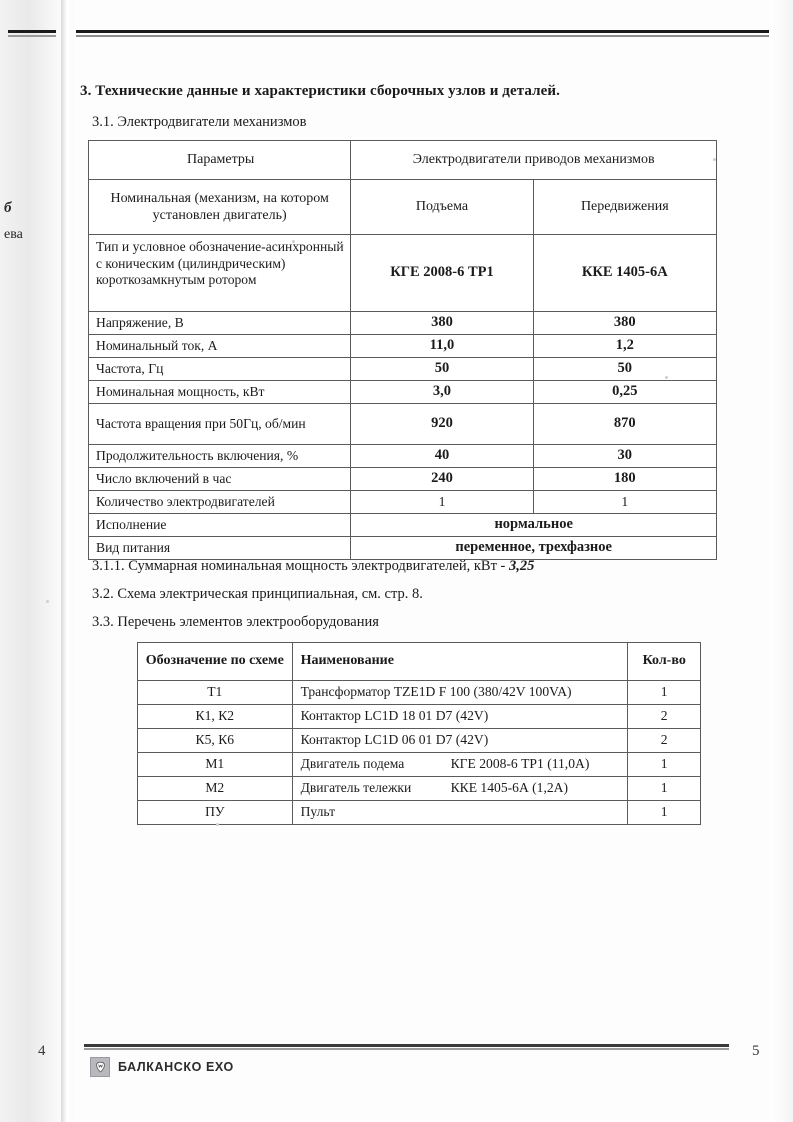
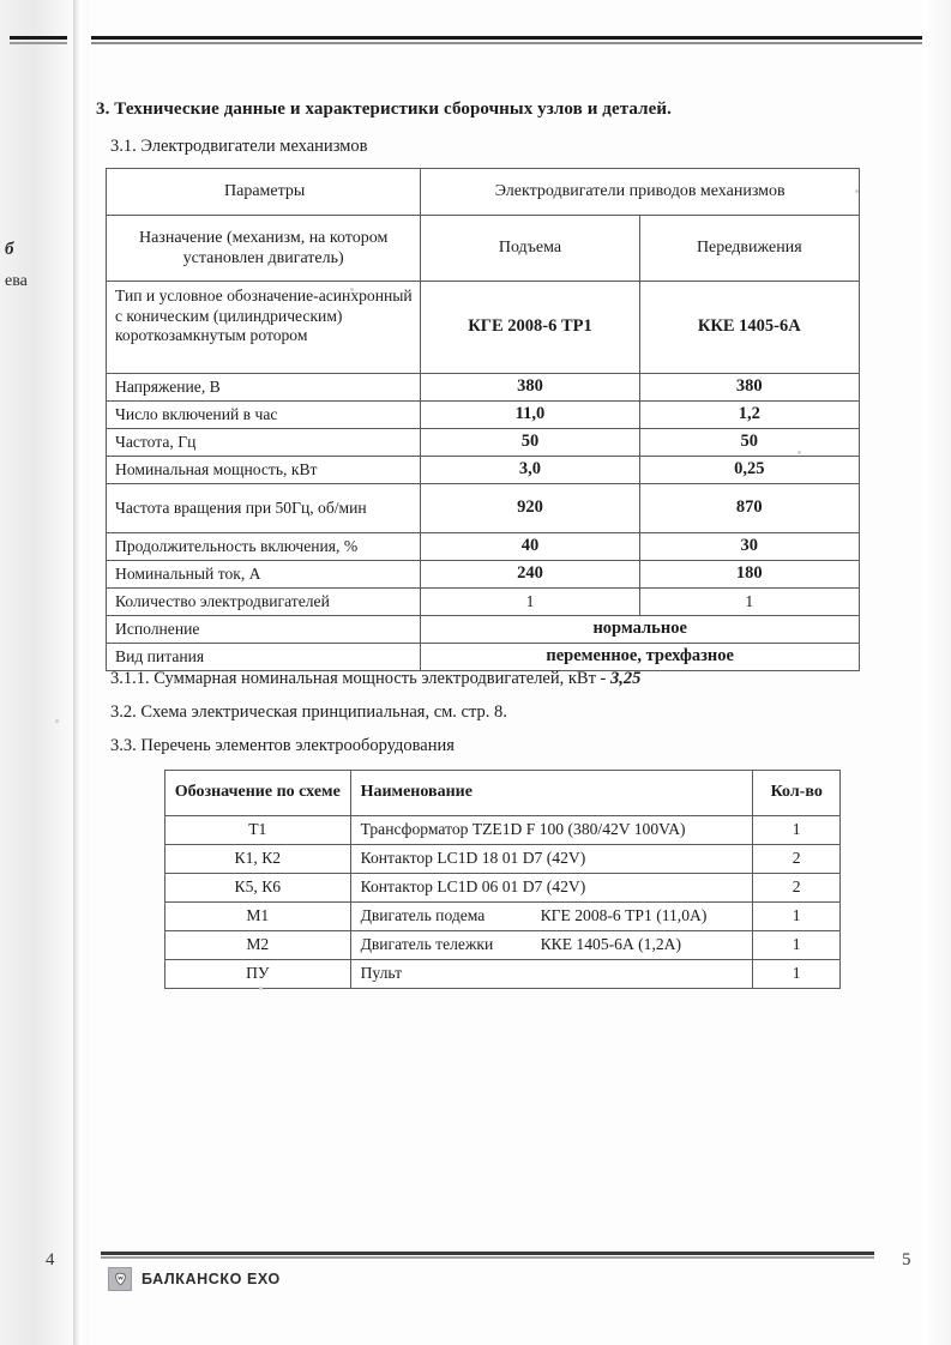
  б
  ева
  3. Технические данные и характеристики сборочных узлов и деталей.
  3.1. Электродвигатели механизмов
  Параметры	Электродвигатели приводов механизмов
- Номинальная (механизм, на котором установлен двигатель)	Подъема	Передвижения
+ Назначение (механизм, на котором установлен двигатель)	Подъема	Передвижения
  Тип и условное обозначение-асинхронный с коническим (цилиндрическим) короткозамкнутым ротором	КГЕ 2008-6 ТР1	ККЕ 1405-6А
  Напряжение, В	380	380
- Номинальный ток, А	11,0	1,2
+ Число включений в час	11,0	1,2
  Частота, Гц	50	50
  Номинальная мощность, кВт	3,0	0,25
  Частота вращения при 50Гц, об/мин	920	870
  Продолжительность включения, %	40	30
- Число включений в час	240	180
+ Номинальный ток, А	240	180
  Количество электродвигателей	1	1
  Исполнение	нормальное
  Вид питания	переменное, трехфазное
  3.1.1. Суммарная номинальная мощность электродвигателей, кВт - 3,25
  3.2. Схема электрическая принципиальная, см. стр. 8.
  3.3. Перечень элементов электрооборудования
  Обозначение по схеме	Наименование	Кол-во
  Т1	Трансформатор TZE1D F 100 (380/42V 100VA)	1
  К1, К2	Контактор LC1D 18 01 D7 (42V)	2
  К5, К6	Контактор LC1D 06 01 D7 (42V)	2
  М1	Двигатель подема КГЕ 2008-6 ТР1 (11,0А)	1
  М2	Двигатель тележки ККЕ 1405-6А (1,2А)	1
  ПУ	Пульт	1
  БАЛКАНСКО ЕХО
  4
  5
